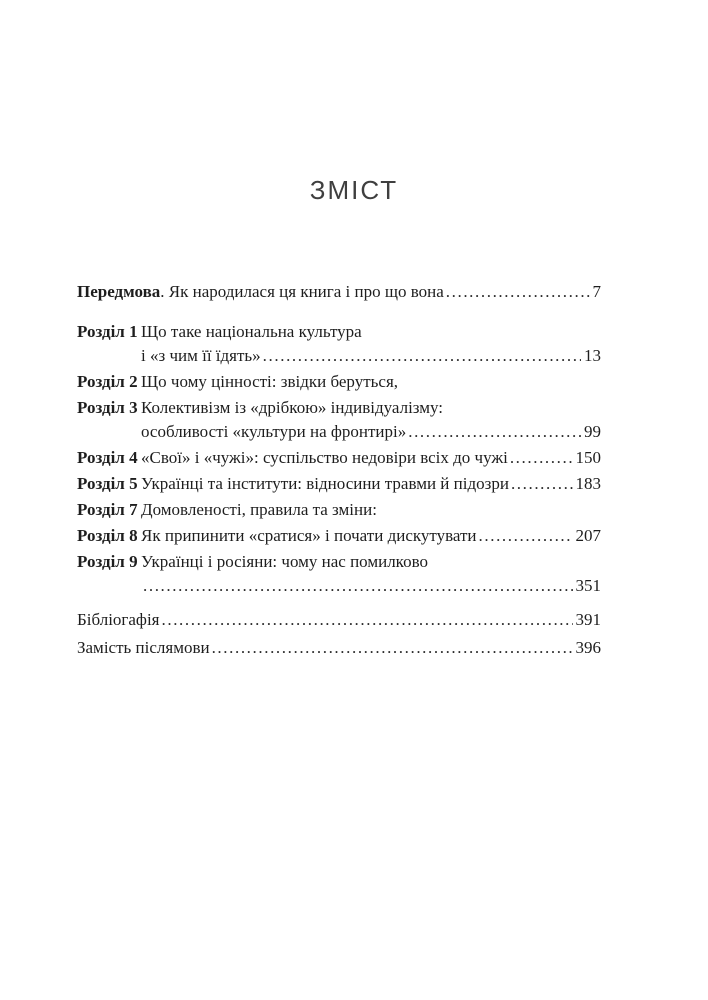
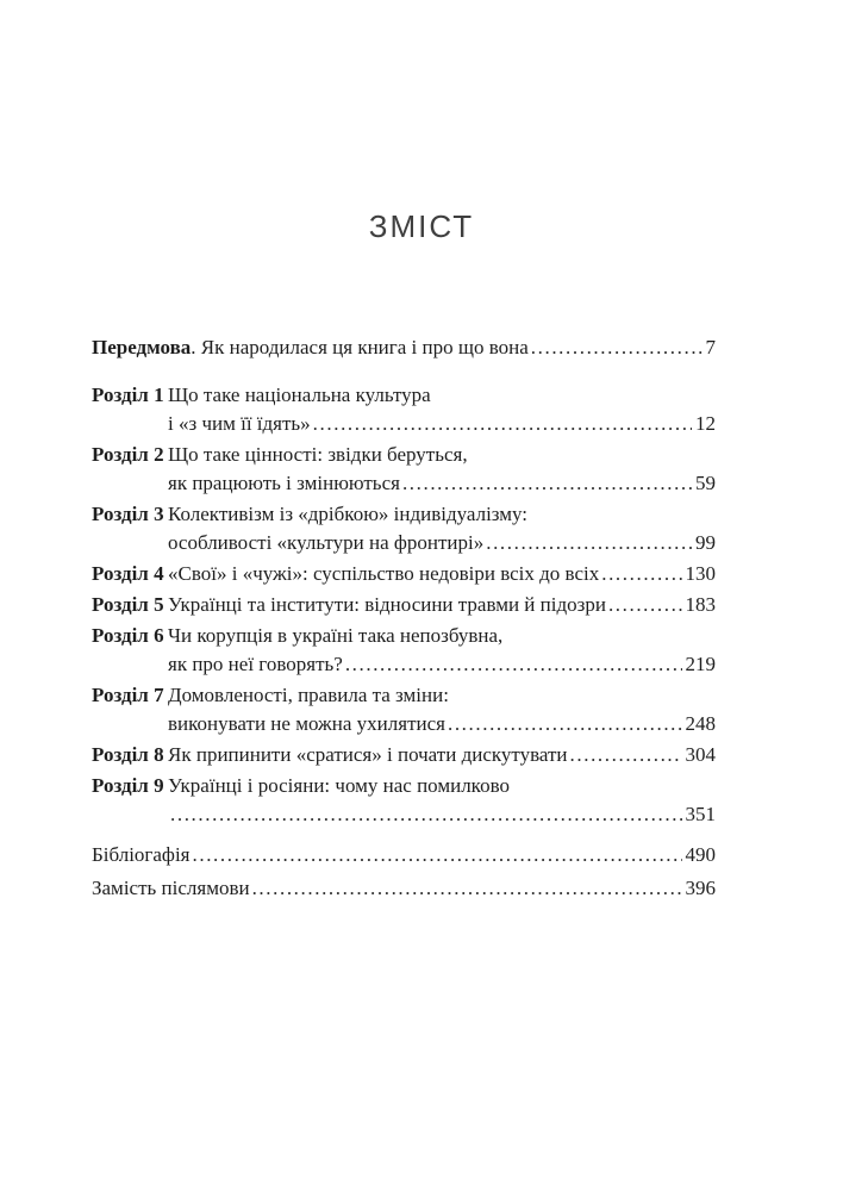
  ЗМІСТ
  Передмова. Як народилася ця книга і про що вона
  7
  Розділ 1
  Що таке національна культура
  і «з чим її їдять»
- 13
+ 12
  Розділ 2
- Що чому цінності: звідки беруться,
+ Що таке цінності: звідки беруться,
+ як працюють і змінюються
+ 59
  Розділ 3
  Колективізм із «дрібкою» індивідуалізму:
  особливості «культури на фронтирі»
  99
  Розділ 4
- «Свої» і «чужі»: суспільство недовіри всіх до чужі
+ «Свої» і «чужі»: суспільство недовіри всіх до всіх
- 150
+ 130
  Розділ 5
  Українці та інститути: відносини травми й підозри
  183
+ Розділ 6
+ Чи корупція в україні така непозбувна,
+ як про неї говорять?
+ 219
  Розділ 7
  Домовленості, правила та зміни:
+ виконувати не можна ухилятися
+ 248
  Розділ 8
  Як припинити «сратися» і почати дискутувати
- 207
+ 304
  Розділ 9
  Українці і росіяни: чому нас помилково
  351
  Бібліогафія
- 391
+ 490
  Замість післямови
  396
